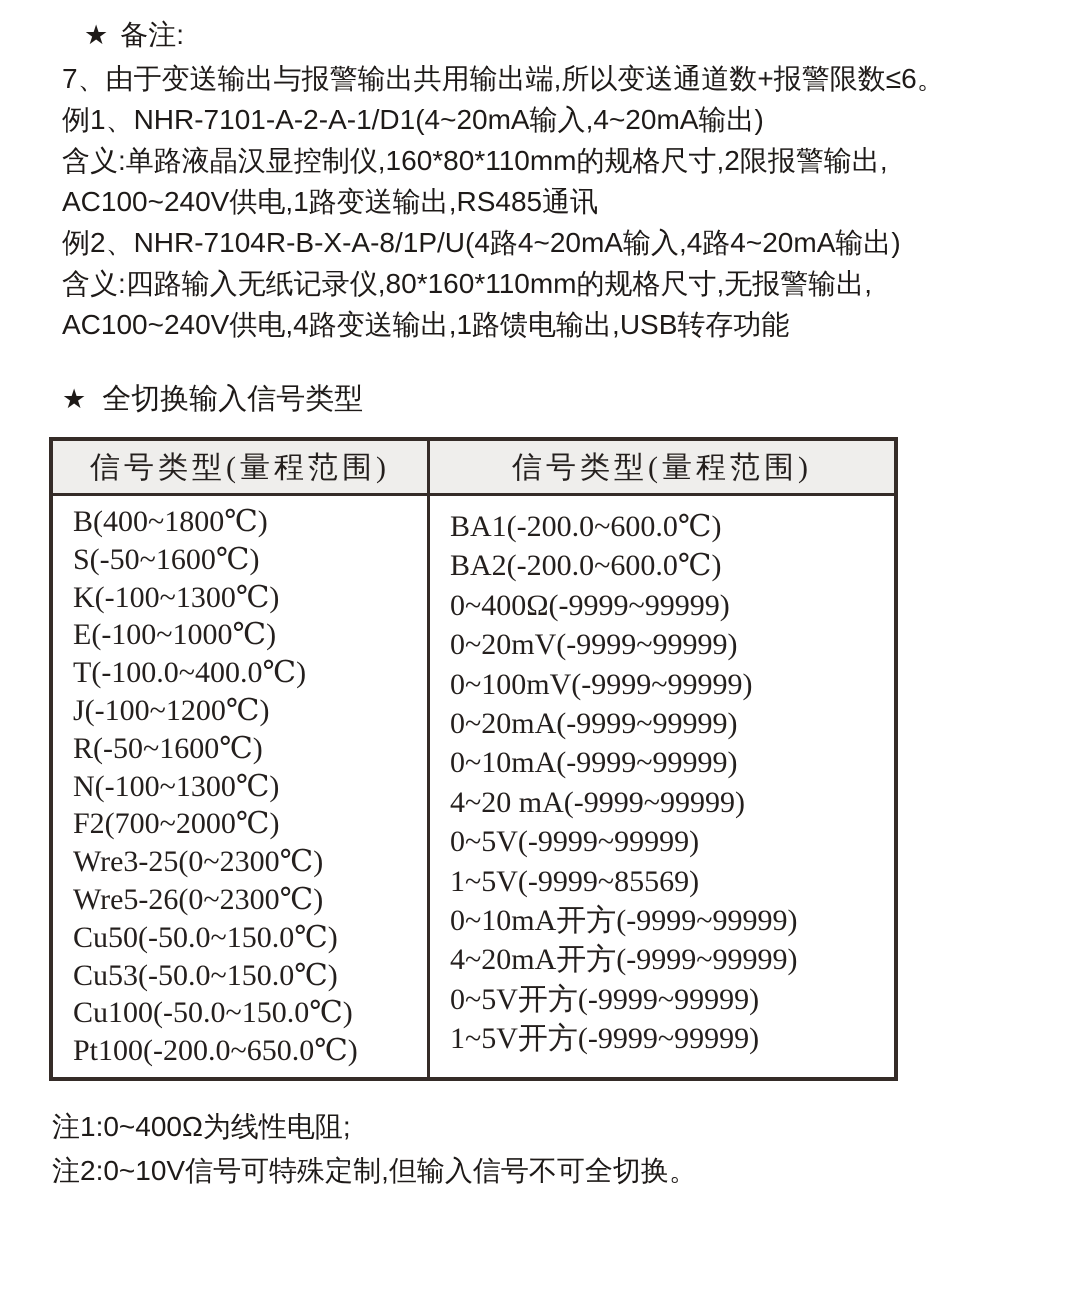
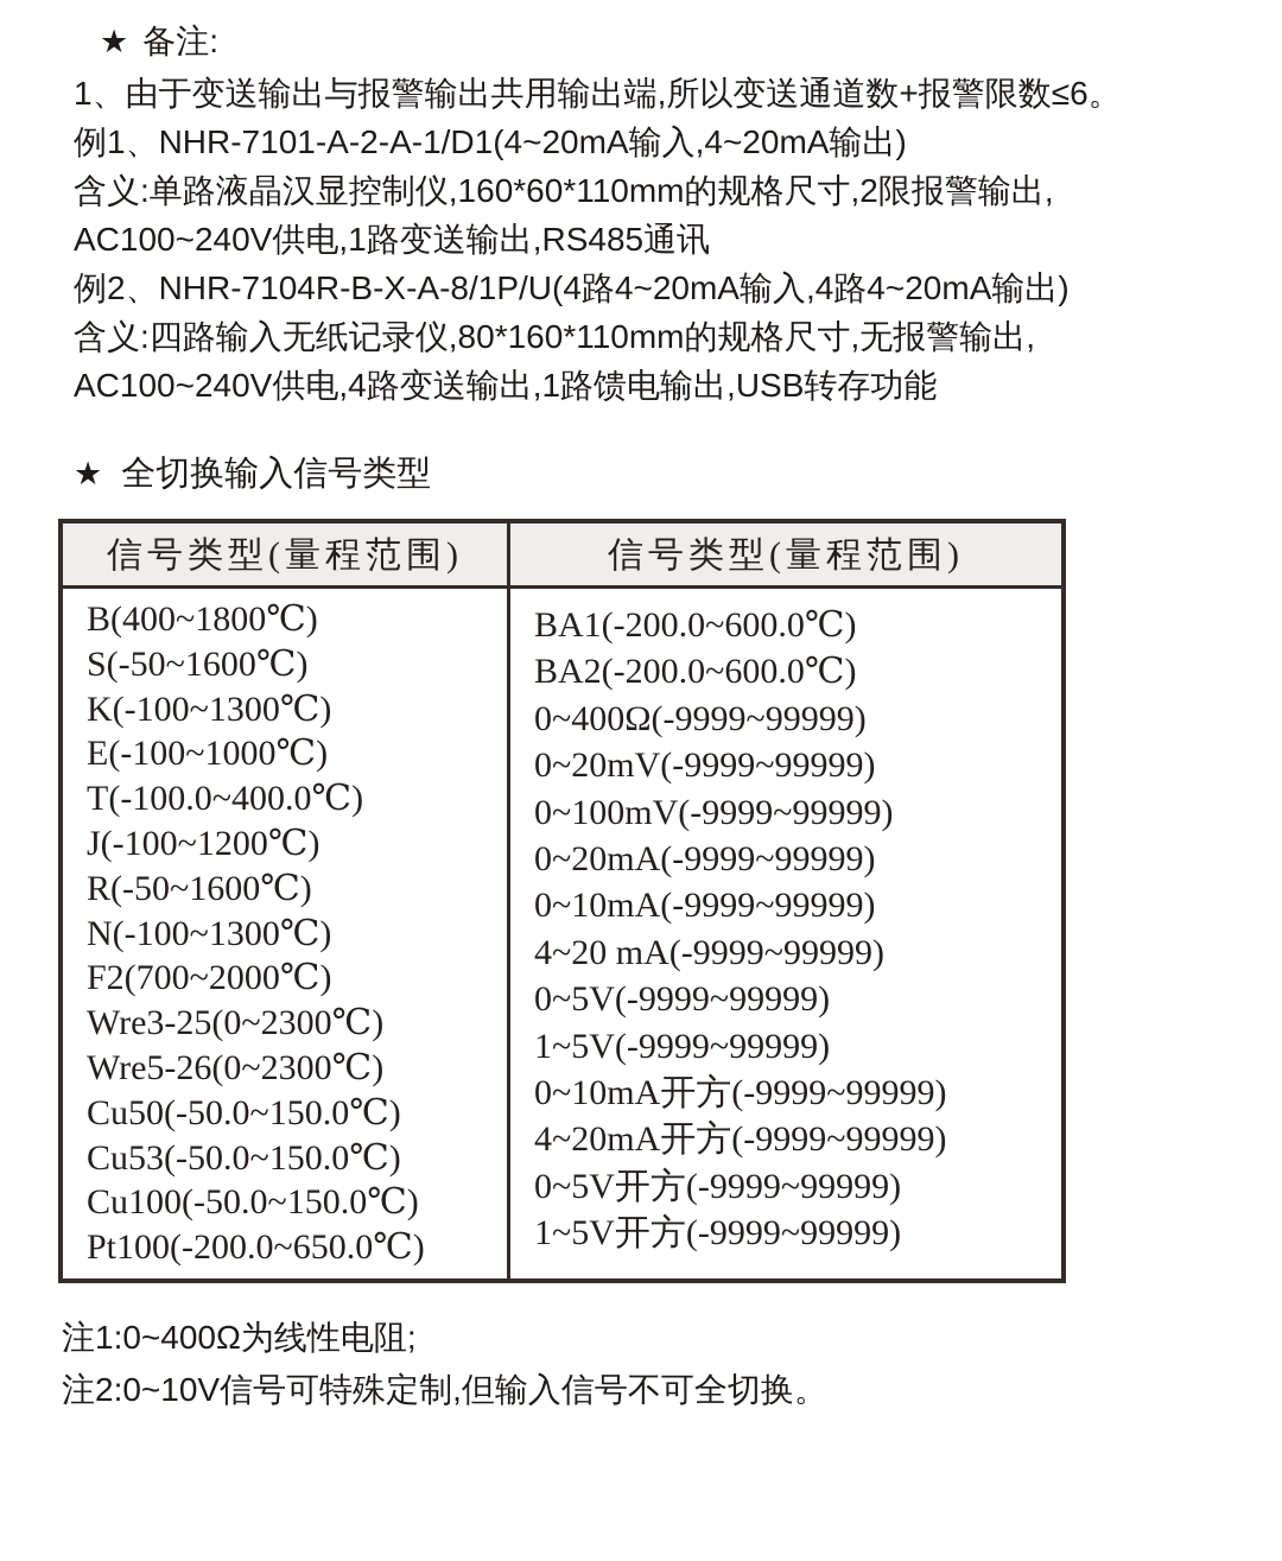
  ★ 备注:
- 7、由于变送输出与报警输出共用输出端,所以变送通道数+报警限数≤6。
+ 1、由于变送输出与报警输出共用输出端,所以变送通道数+报警限数≤6。
  例1、NHR-7101-A-2-A-1/D1(4~20mA输入,4~20mA输出)
- 含义:单路液晶汉显控制仪,160*80*110mm的规格尺寸,2限报警输出,
+ 含义:单路液晶汉显控制仪,160*60*110mm的规格尺寸,2限报警输出,
  AC100~240V供电,1路变送输出,RS485通讯
  例2、NHR-7104R-B-X-A-8/1P/U(4路4~20mA输入,4路4~20mA输出)
  含义:四路输入无纸记录仪,80*160*110mm的规格尺寸,无报警输出,
  AC100~240V供电,4路变送输出,1路馈电输出,USB转存功能
  ★ 全切换输入信号类型
  信号类型(量程范围)	信号类型(量程范围)
- B(400~1800℃) S(-50~1600℃) K(-100~1300℃) E(-100~1000℃) T(-100.0~400.0℃) J(-100~1200℃) R(-50~1600℃) N(-100~1300℃) F2(700~2000℃) Wre3-25(0~2300℃) Wre5-26(0~2300℃) Cu50(-50.0~150.0℃) Cu53(-50.0~150.0℃) Cu100(-50.0~150.0℃) Pt100(-200.0~650.0℃)	BA1(-200.0~600.0℃) BA2(-200.0~600.0℃) 0~400Ω(-9999~99999) 0~20mV(-9999~99999) 0~100mV(-9999~99999) 0~20mA(-9999~99999) 0~10mA(-9999~99999) 4~20 mA(-9999~99999) 0~5V(-9999~99999) 1~5V(-9999~85569) 0~10mA开方(-9999~99999) 4~20mA开方(-9999~99999) 0~5V开方(-9999~99999) 1~5V开方(-9999~99999)
+ B(400~1800℃) S(-50~1600℃) K(-100~1300℃) E(-100~1000℃) T(-100.0~400.0℃) J(-100~1200℃) R(-50~1600℃) N(-100~1300℃) F2(700~2000℃) Wre3-25(0~2300℃) Wre5-26(0~2300℃) Cu50(-50.0~150.0℃) Cu53(-50.0~150.0℃) Cu100(-50.0~150.0℃) Pt100(-200.0~650.0℃)	BA1(-200.0~600.0℃) BA2(-200.0~600.0℃) 0~400Ω(-9999~99999) 0~20mV(-9999~99999) 0~100mV(-9999~99999) 0~20mA(-9999~99999) 0~10mA(-9999~99999) 4~20 mA(-9999~99999) 0~5V(-9999~99999) 1~5V(-9999~99999) 0~10mA开方(-9999~99999) 4~20mA开方(-9999~99999) 0~5V开方(-9999~99999) 1~5V开方(-9999~99999)
  注1:0~400Ω为线性电阻;
  注2:0~10V信号可特殊定制,但输入信号不可全切换。
